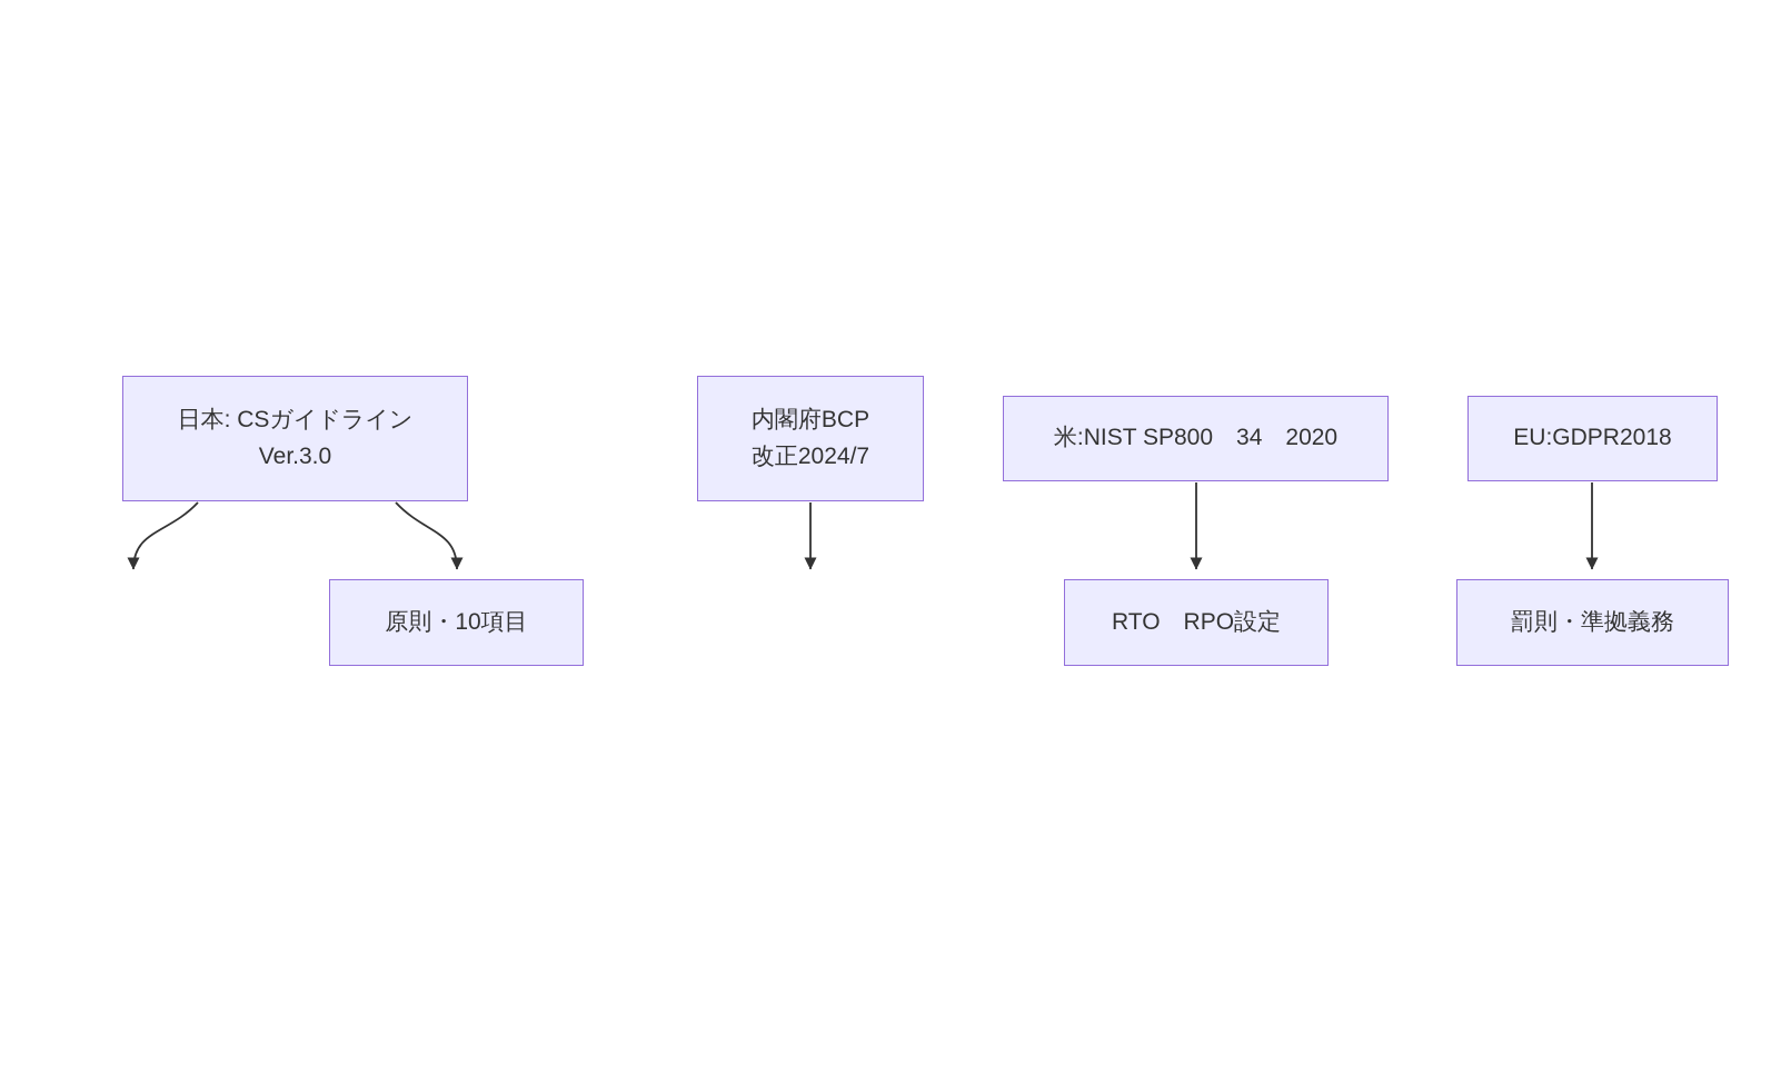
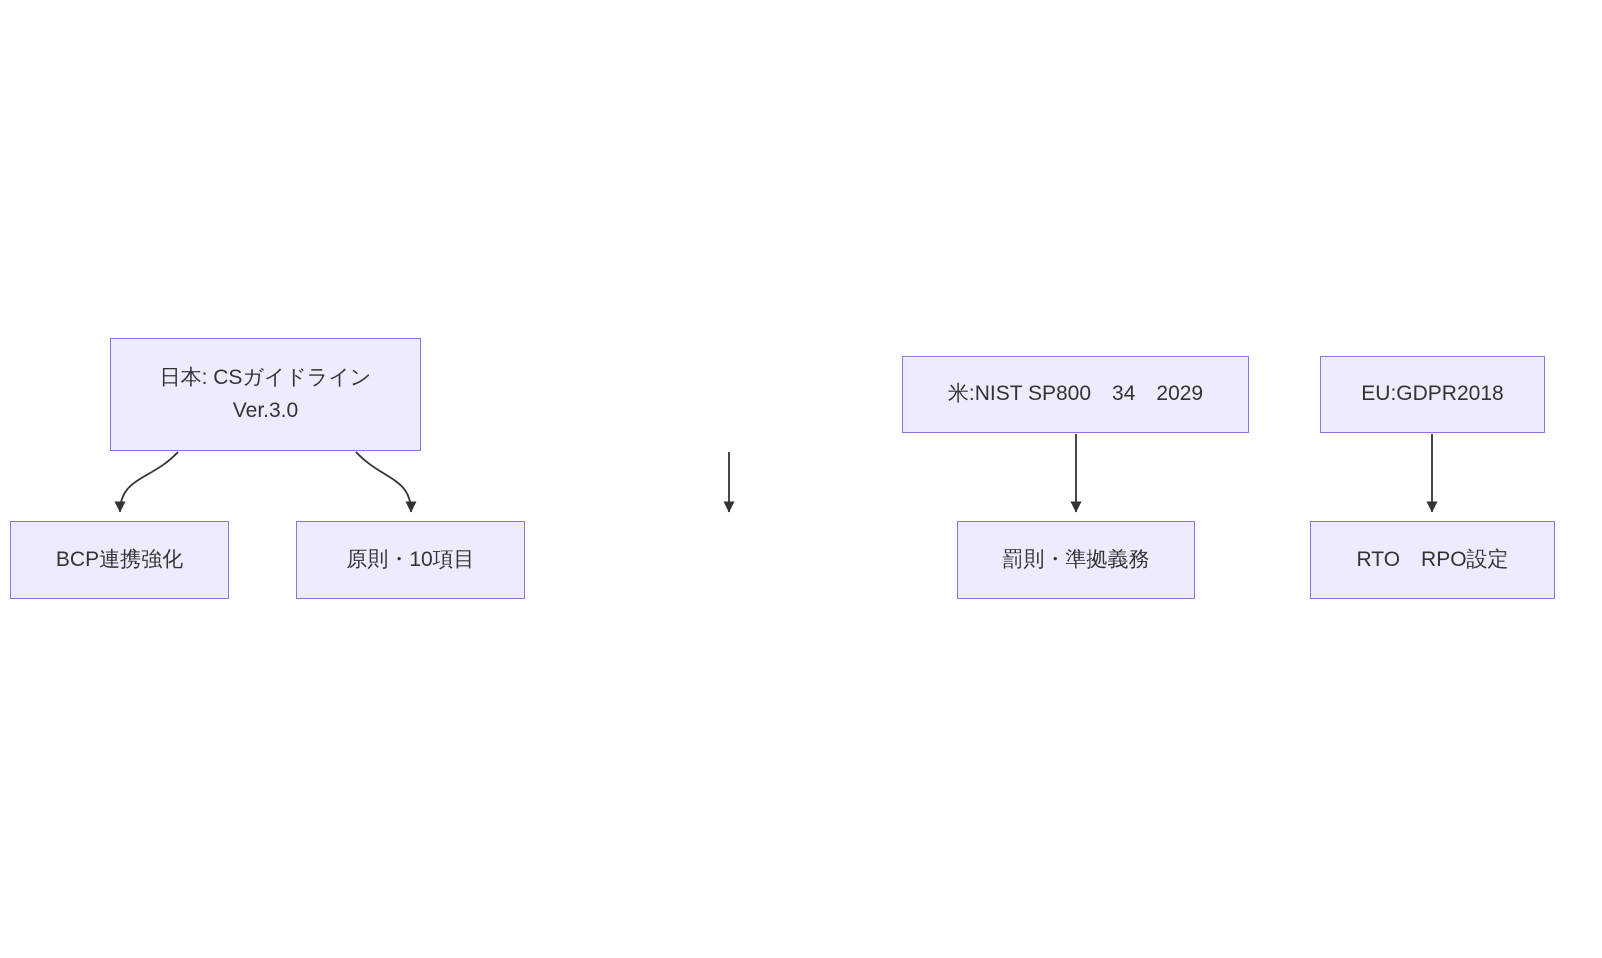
  日本: CSガイドライン
  Ver.3.0
+ BCP連携強化
  原則・10項目
- 内閣府BCP
- 改正2024/7
- 米:NIST SP800 34 2020
+ 米:NIST SP800 34 2029
- RTO RPO設定
+ 罰則・準拠義務
  EU:GDPR2018
- 罰則・準拠義務
+ RTO RPO設定
